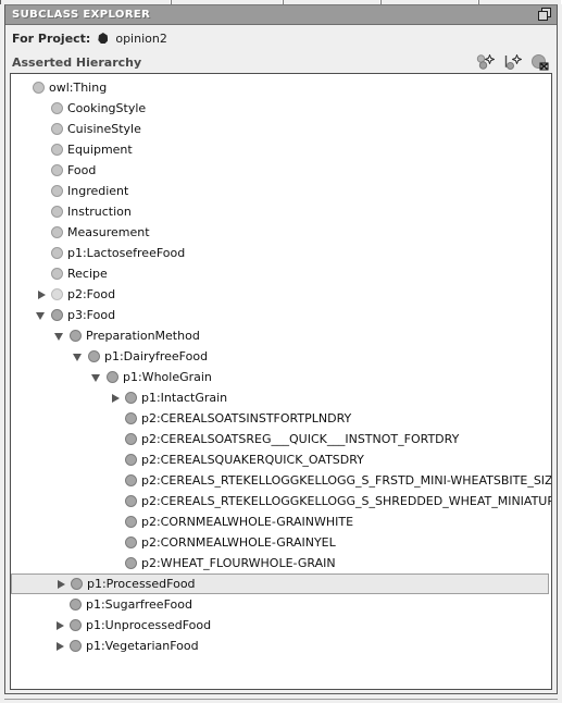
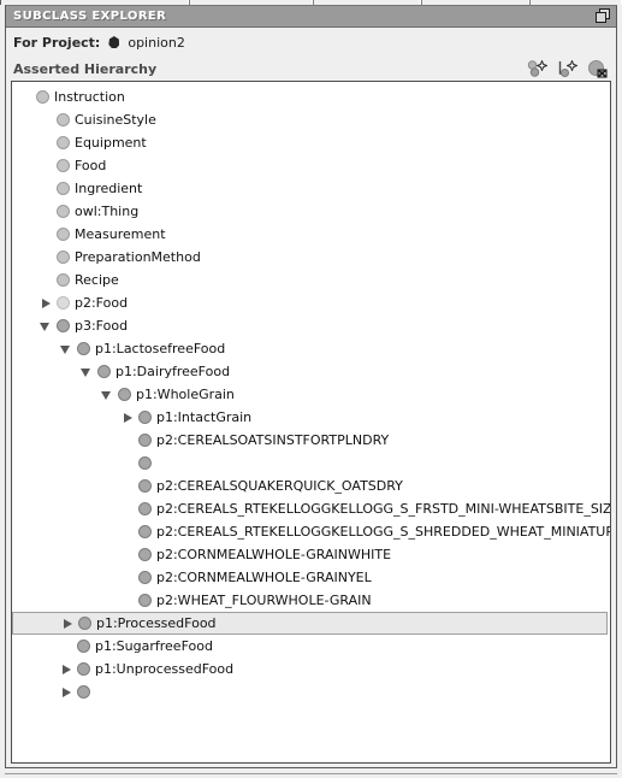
  SUBCLASS EXPLORER
  For Project:
  opinion2
  Asserted Hierarchy
- owl:Thing
+ Instruction
- CookingStyle
  CuisineStyle
  Equipment
  Food
  Ingredient
- Instruction
+ owl:Thing
  Measurement
- p1:LactosefreeFood
+ PreparationMethod
  Recipe
  p2:Food
  p3:Food
- PreparationMethod
+ p1:LactosefreeFood
  p1:DairyfreeFood
  p1:WholeGrain
  p1:IntactGrain
  p2:CEREALSOATSINSTFORTPLNDRY
- p2:CEREALSOATSREG___QUICK___INSTNOT_FORTDRY
  p2:CEREALSQUAKERQUICK_OATSDRY
  p2:CEREALS_RTEKELLOGGKELLOGG_S_FRSTD_MINI-WHEATSBITE_SIZ
  p2:CEREALS_RTEKELLOGGKELLOGG_S_SHREDDED_WHEAT_MINIATU
  p2:CORNMEALWHOLE-GRAINWHITE
  p2:CORNMEALWHOLE-GRAINYEL
  p2:WHEAT_FLOURWHOLE-GRAIN
  p1:ProcessedFood
  p1:SugarfreeFood
  p1:UnprocessedFood
- p1:VegetarianFood
